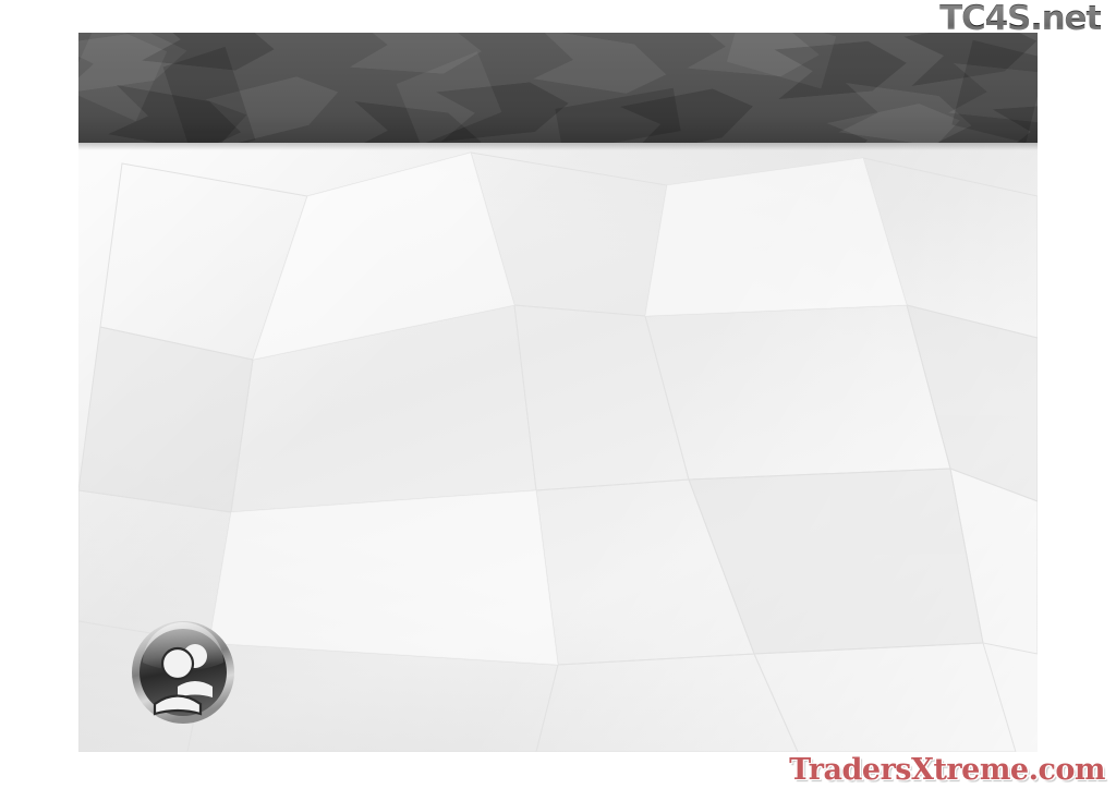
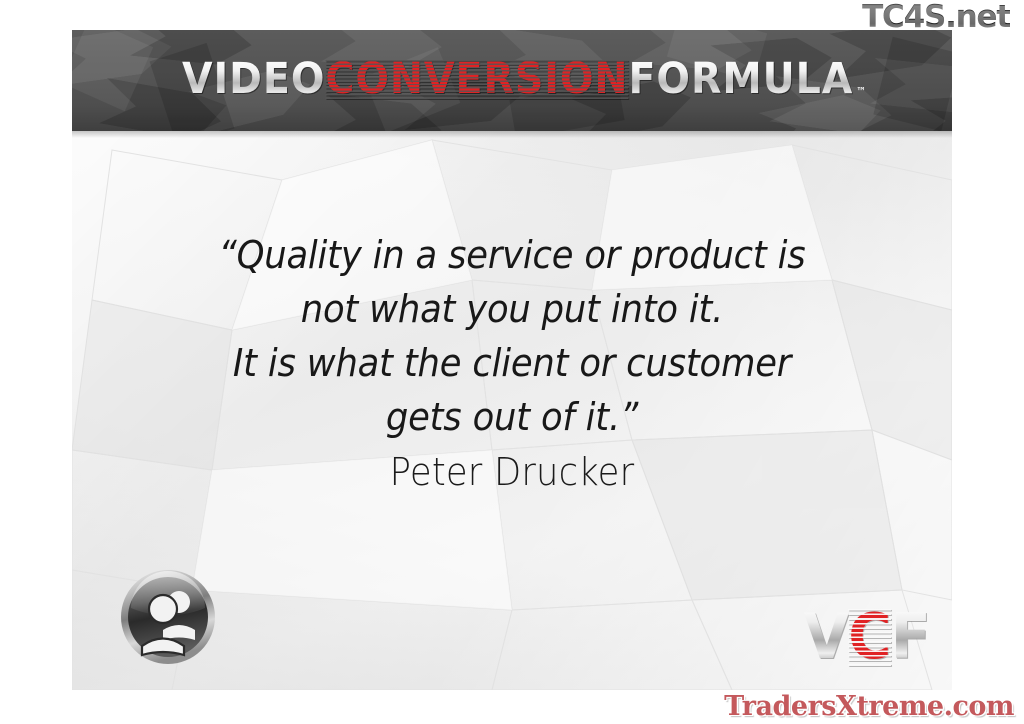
  TC4S.net
+ VIDEO
+ CONVERSION
+ FORMULA
+ ™
+ “Quality in a service or product is
+ not what you put into it.
+ It is what the client or customer
+ gets out of it.”
+ Peter Drucker
+ V
+ C
+ F
  TradersXtreme.com
